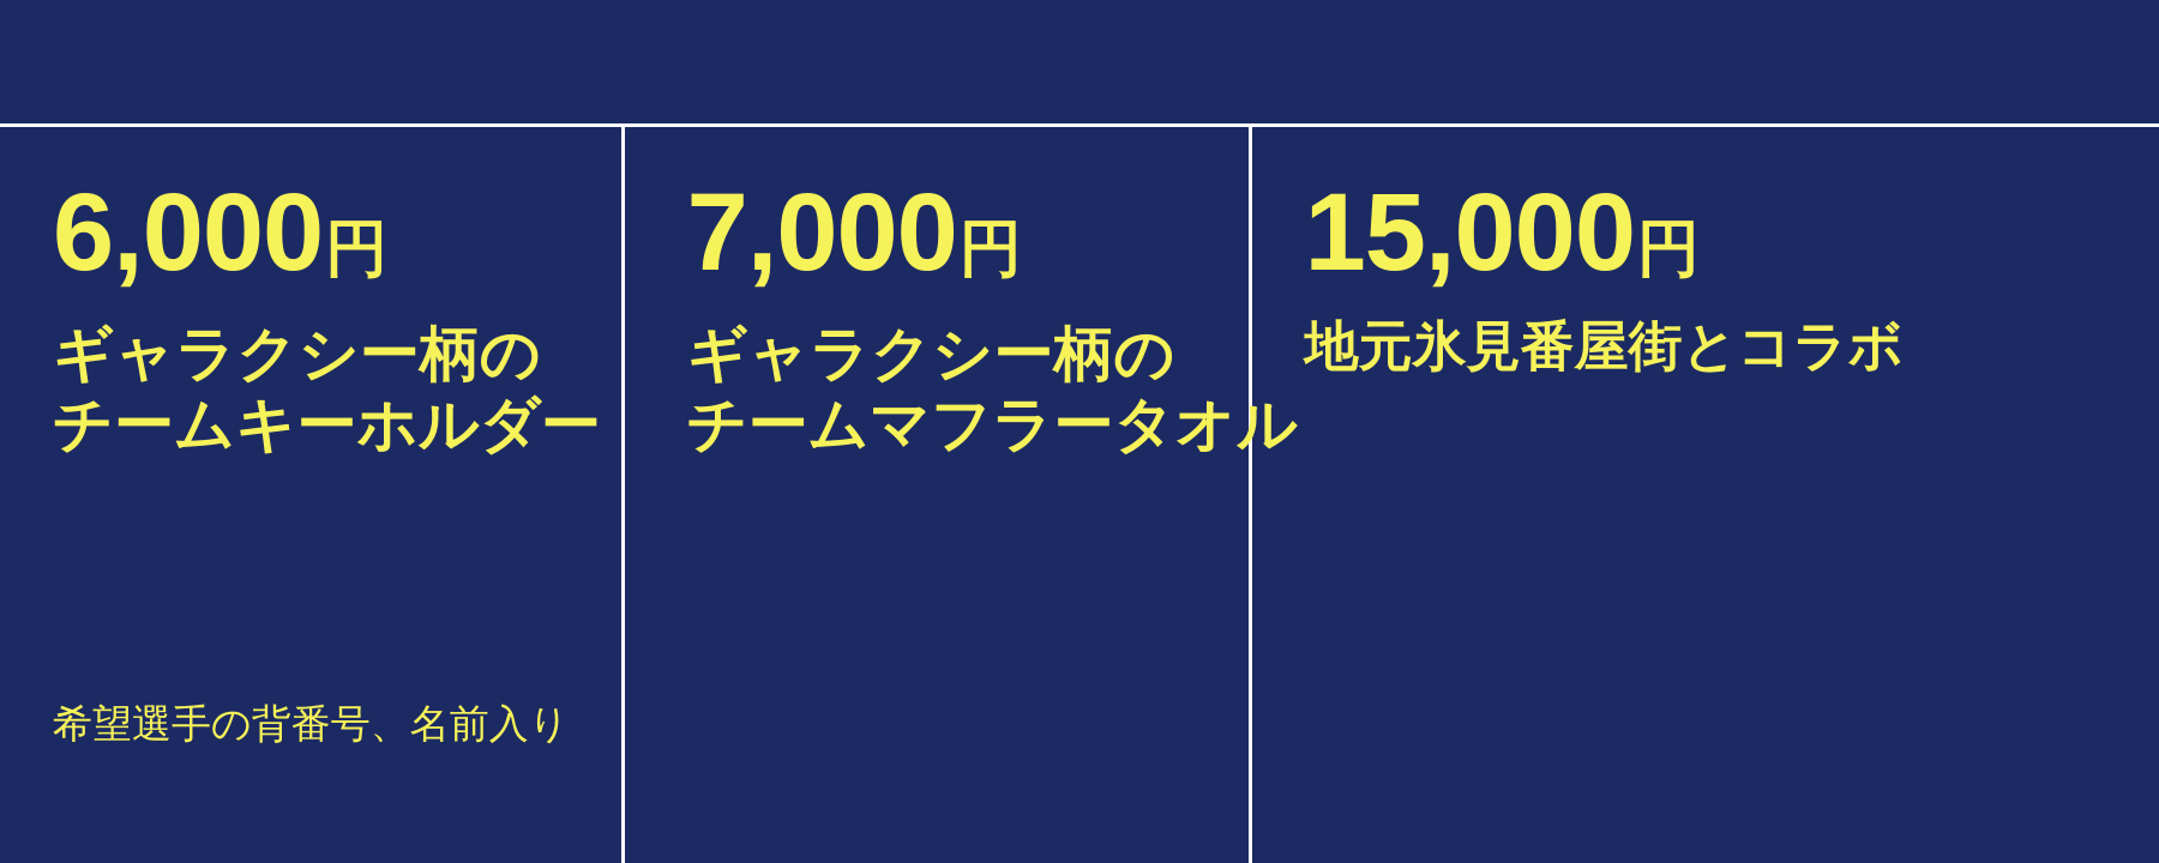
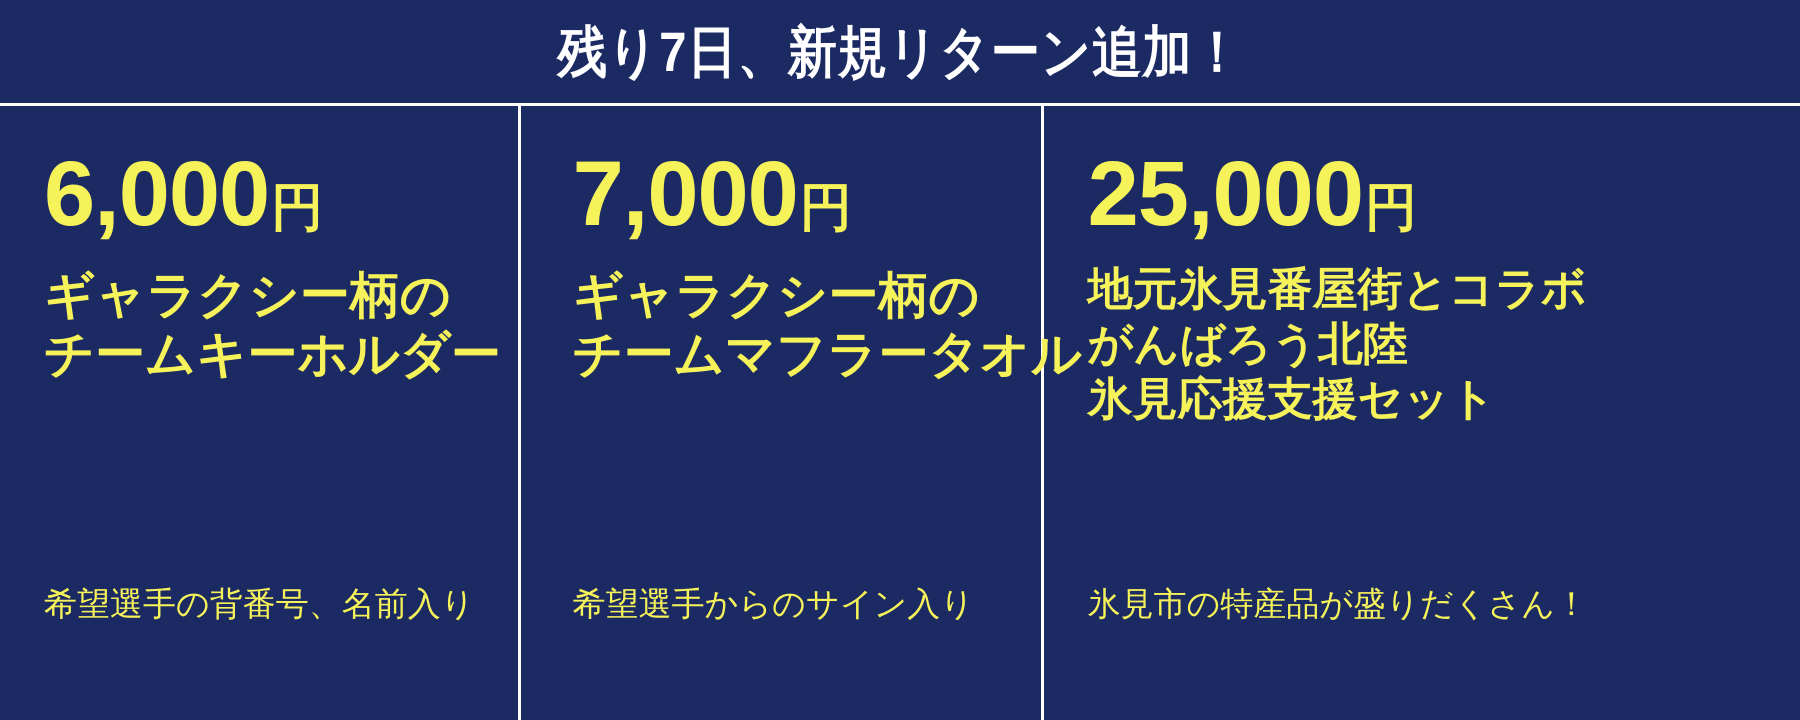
+ 残り7日、新規リターン追加！
  6,000
  円
  ギャラクシー柄の
  チームキーホルダー
  希望選手の背番号、名前入り
  7,000
  円
  ギャラクシー柄の
  チームマフラータオ
+ 希望選手からのサイン入り
- 15,000
+ 25,000
  円
  地元氷見番屋街とコラボ
+ がんばろう北陸
+ 氷見応援支援セット
+ 氷見市の特産品が盛りだくさん！
